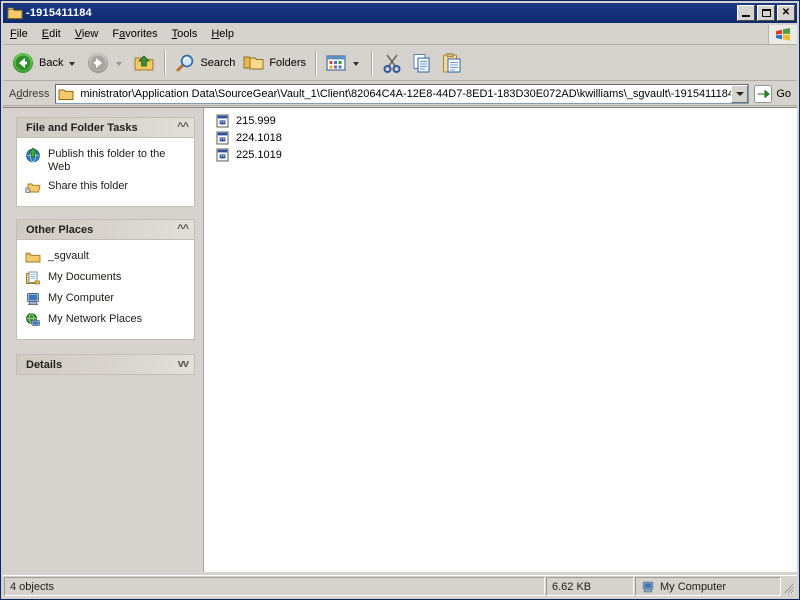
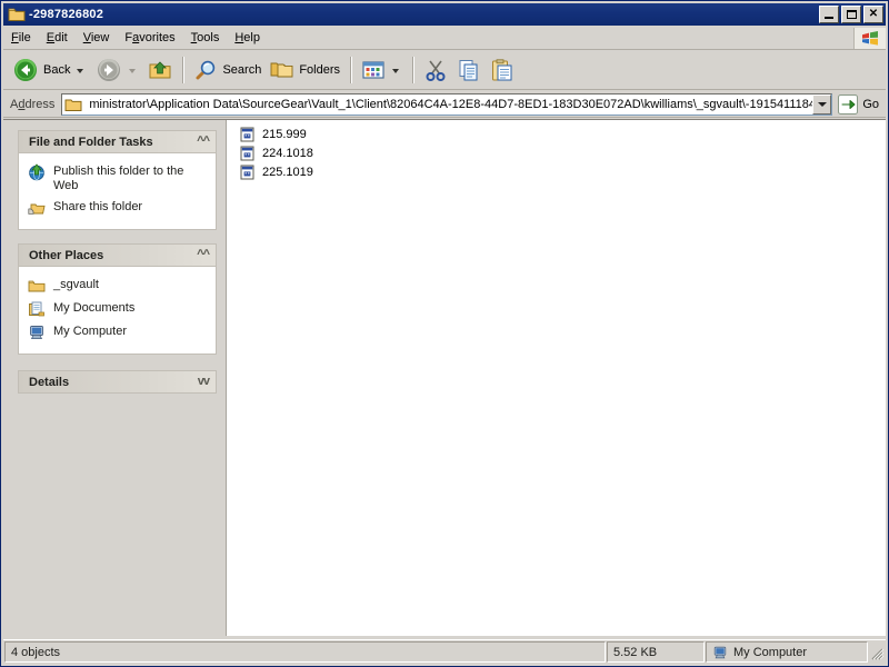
- -1915411184
+ -2987826802
  ✕
  File
  Edit
  View
  Favorites
  Tools
  Help
  Back
  Search
  Folders
  Address
  ministrator\Application Data\SourceGear\Vault_1\Client\82064C4A-12E8-44D7-8ED1-183D30E072AD\kwilliams\_sgvault\-191541118
  Go
  File and Folder Tasks
  ^^
  Publish this folder to the Web
  Share this folder
  Other Places
  ^^
  _sgvault
  My Documents
  My Computer
- My Network Places
  Details
  vv
  215.999
  224.1018
  225.1019
  4 objects
- 6.62 KB
+ 5.52 KB
  My Computer
